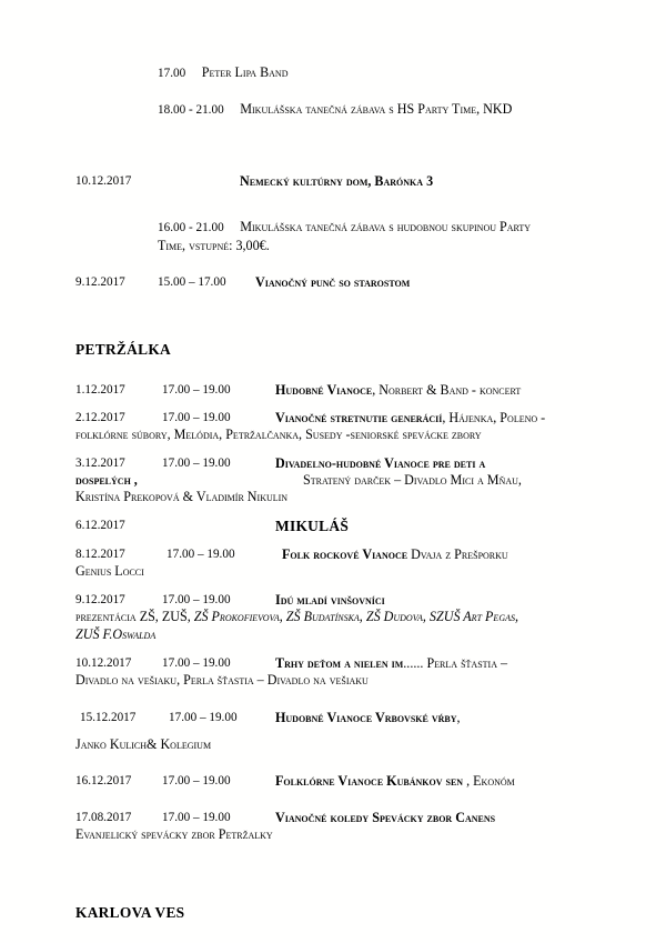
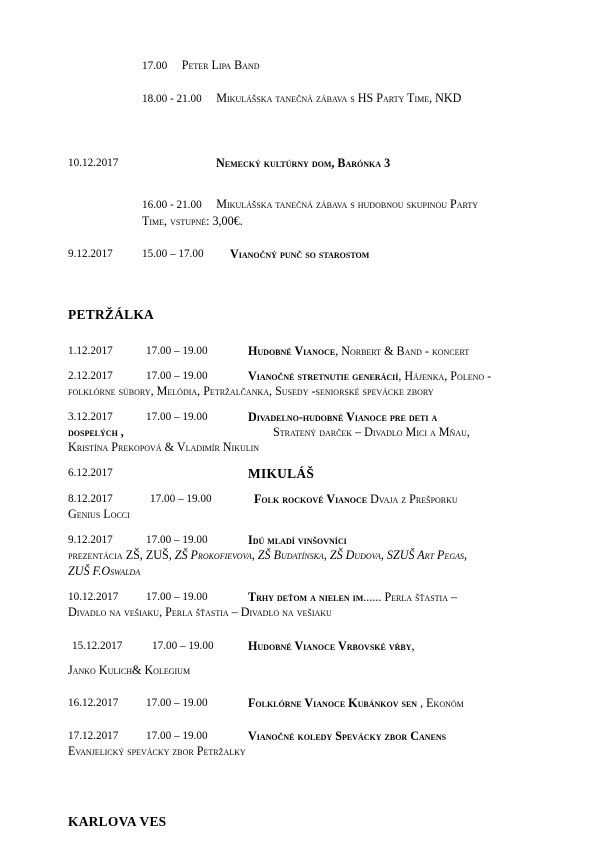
  17.00 Peter Lipa Band
  18.00 - 21.00 Mikulášska tanečná zábava s HS Party Time, NKD
  10.12.2017
  Nemecký kultúrny dom, Barónka 3
  16.00 - 21.00 Mikulášska tanečná zábava s hudobnou skupinou Party
  Time, vstupné: 3,00€.
  9.12.2017
  15.00 – 17.00
  Vianočný punč so starostom
  PETRŽÁLKA
  1.12.2017
  17.00 – 19.00
  Hudobné Vianoce, Norbert & Band - koncert
  2.12.2017
  17.00 – 19.00
  Vianočné stretnutie generácií, Hájenka, Poleno -
  folklórne súbory, Melódia, Petržalčanka, Susedy -seniorské spevácke zbory
  3.12.2017
  17.00 – 19.00
  Divadelno-hudobné Vianoce pre deti a
  dospelých ,
  Stratený darček – Divadlo Mici a Mňau,
  Kristína Prekopová & Vladimír Nikulin
  6.12.2017
  MIKULÁŠ
  8.12.2017
  17.00 – 19.00
  Folk rockové Vianoce Dvaja z Prešporku
  Genius Locci
  9.12.2017
  17.00 – 19.00
  Idú mladí vinšovníci
  prezentácia ZŠ, ZUŠ, ZŠ Prokofievova, ZŠ Budatínska, ZŠ Dudova, SZUŠ Art Pegas,
  ZUŠ F.Oswalda
  10.12.2017
  17.00 – 19.00
  Trhy deťom a nielen im...... Perla šťastia –
  Divadlo na vešiaku, Perla šťastia – Divadlo na vešiaku
  15.12.2017
  17.00 – 19.00
  Hudobné Vianoce Vrbovské vŕby,
  Janko Kulich& Kolegium
  16.12.2017
  17.00 – 19.00
  Folklórne Vianoce Kubánkov sen , Ekonóm
- 17.08.2017
+ 17.12.2017
  17.00 – 19.00
  Vianočné koledy Spevácky zbor Canens
  Evanjelický spevácky zbor Petržalky
  KARLOVA VES
